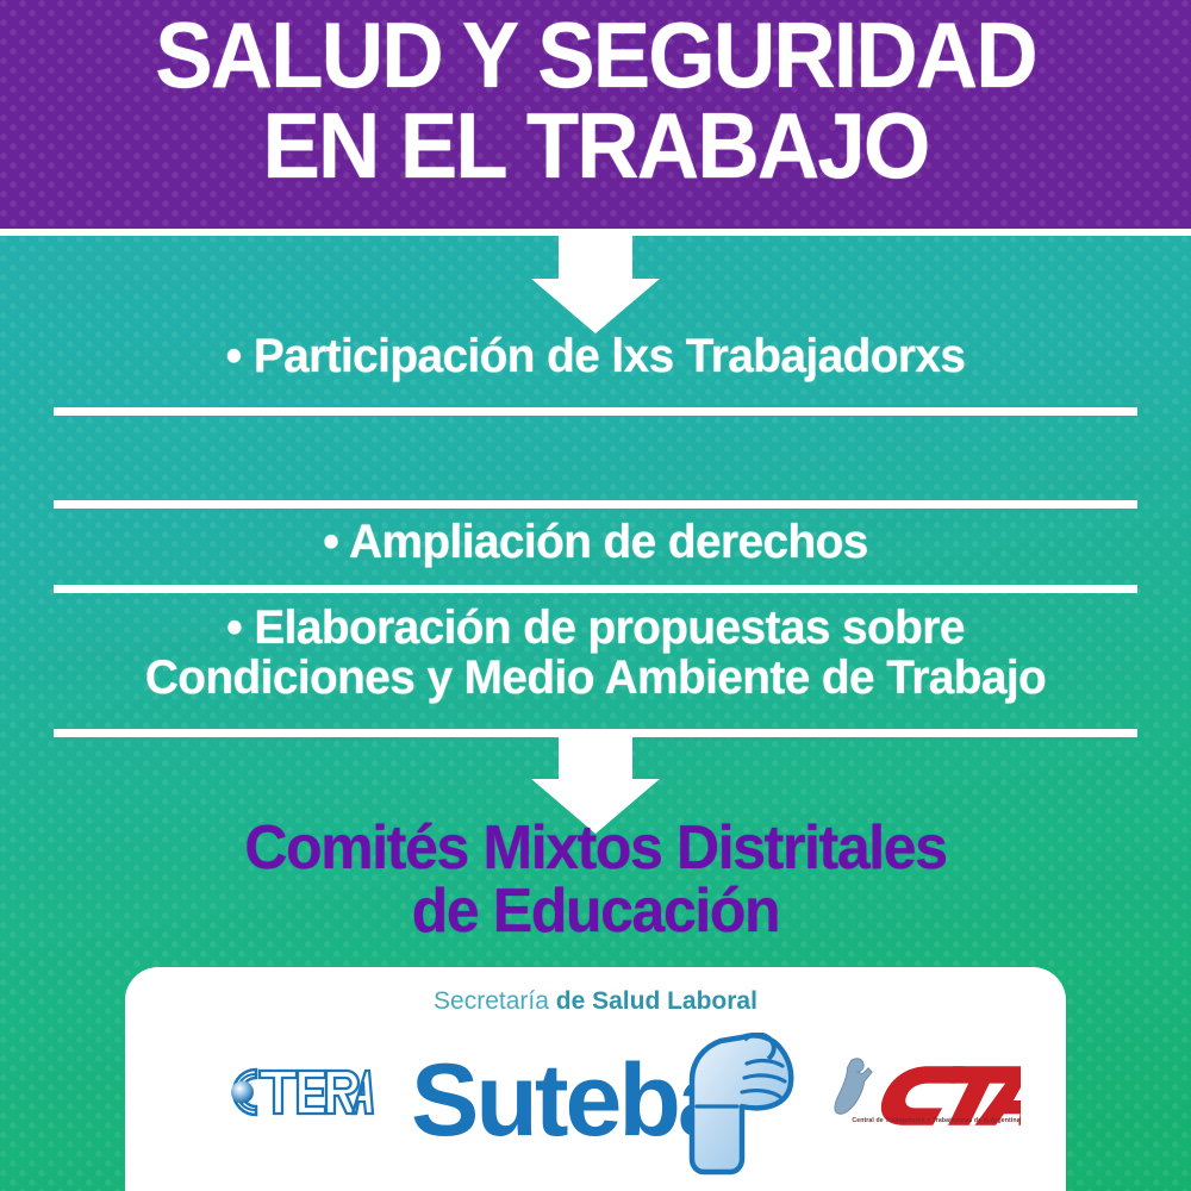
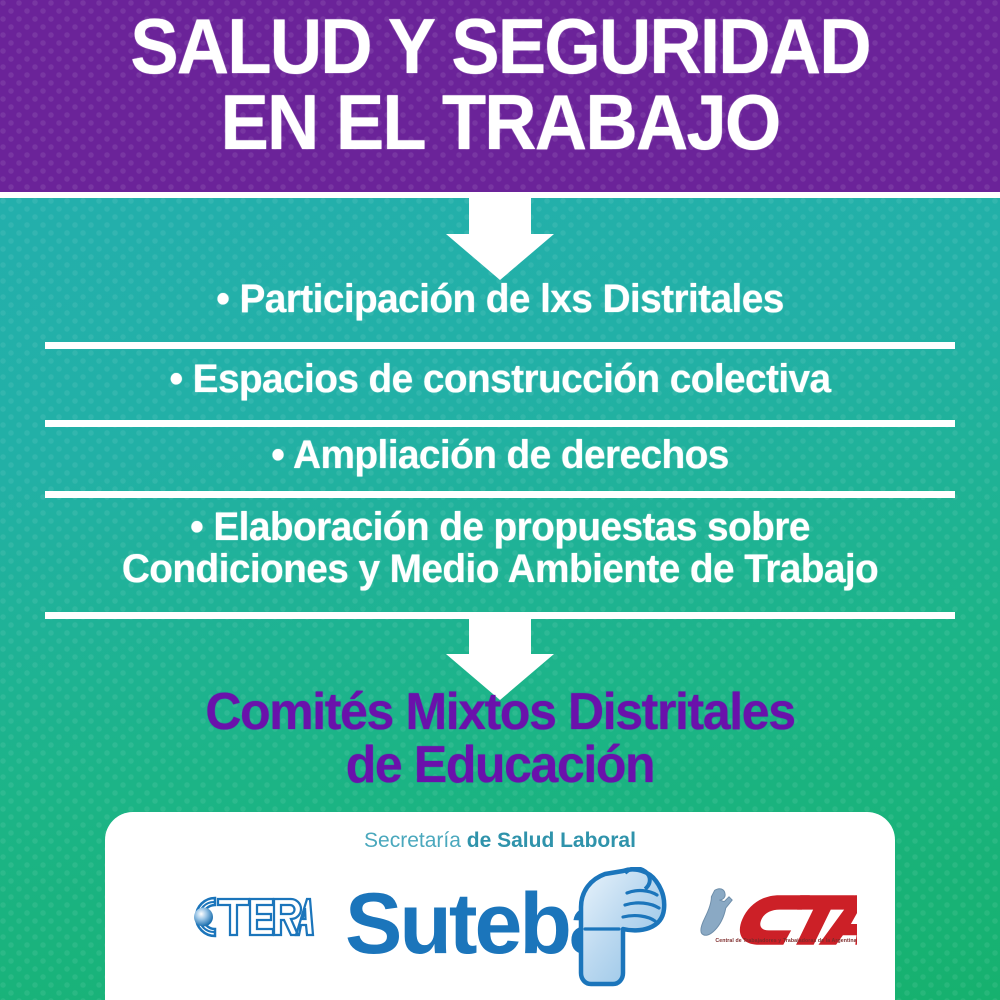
  SALUD Y SEGURIDAD
  EN EL TRABAJO
- • Participación de lxs Trabajadorxs
+ • Participación de lxs Distritales
+ • Espacios de construcción colectiva
  • Ampliación de derechos
  • Elaboración de propuestas sobre
  Condiciones y Medio Ambiente de Trabajo
  Comités Mixtos Distritales
  de Educación
  Secretaría de Salud Laboral
  Suteb
